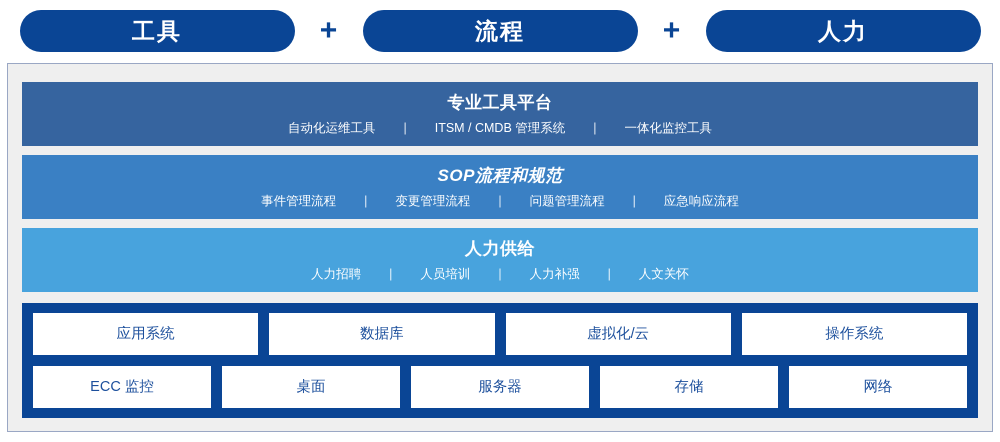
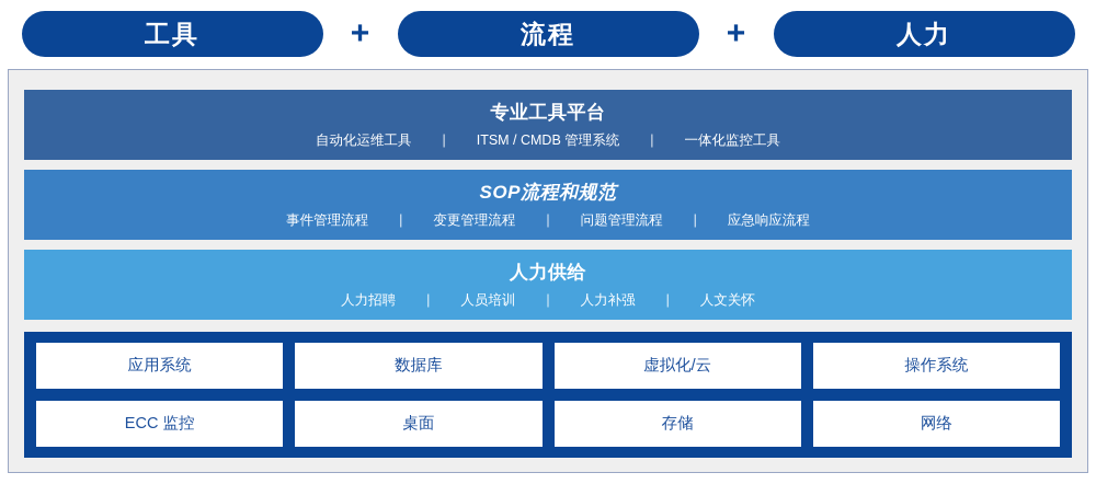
  工具
  +
  流程
  +
  人力
  专业工具平台
  自动化运维工具
  |
  ITSM / CMDB 管理系统
  |
  一体化监控工具
  SOP流程和规范
  事件管理流程
  |
  变更管理流程
  |
  问题管理流程
  |
  应急响应流程
  人力供给
  人力招聘
  |
  人员培训
  |
  人力补强
  |
  人文关怀
  应用系统
  数据库
  虚拟化/云
  操作系统
  ECC 监控
  桌面
- 服务器
  存储
  网络
